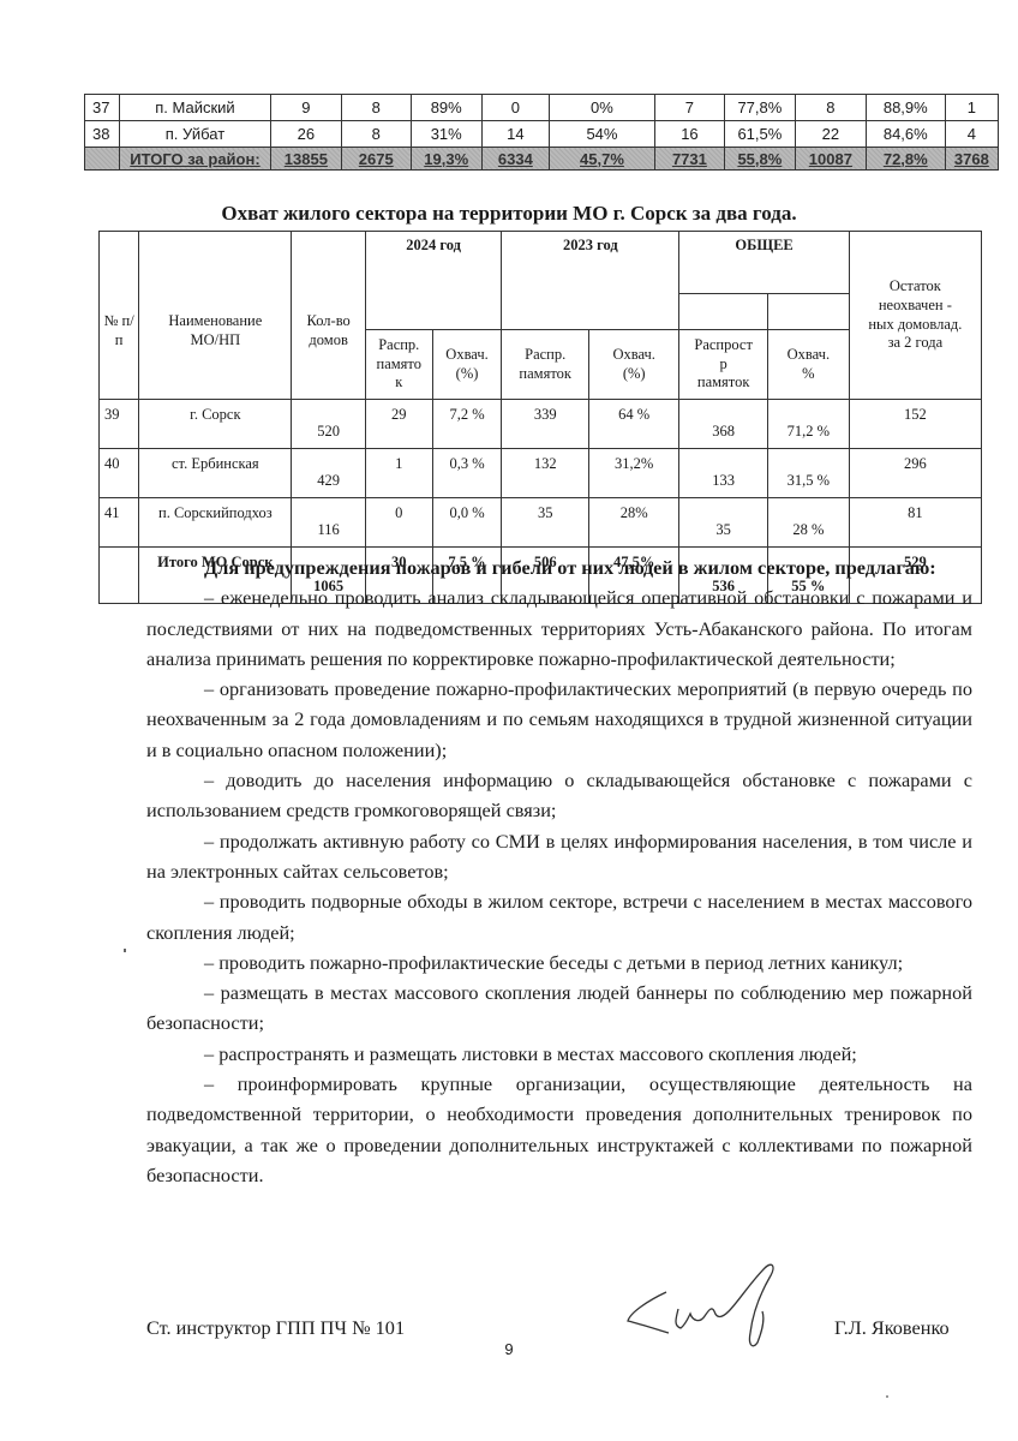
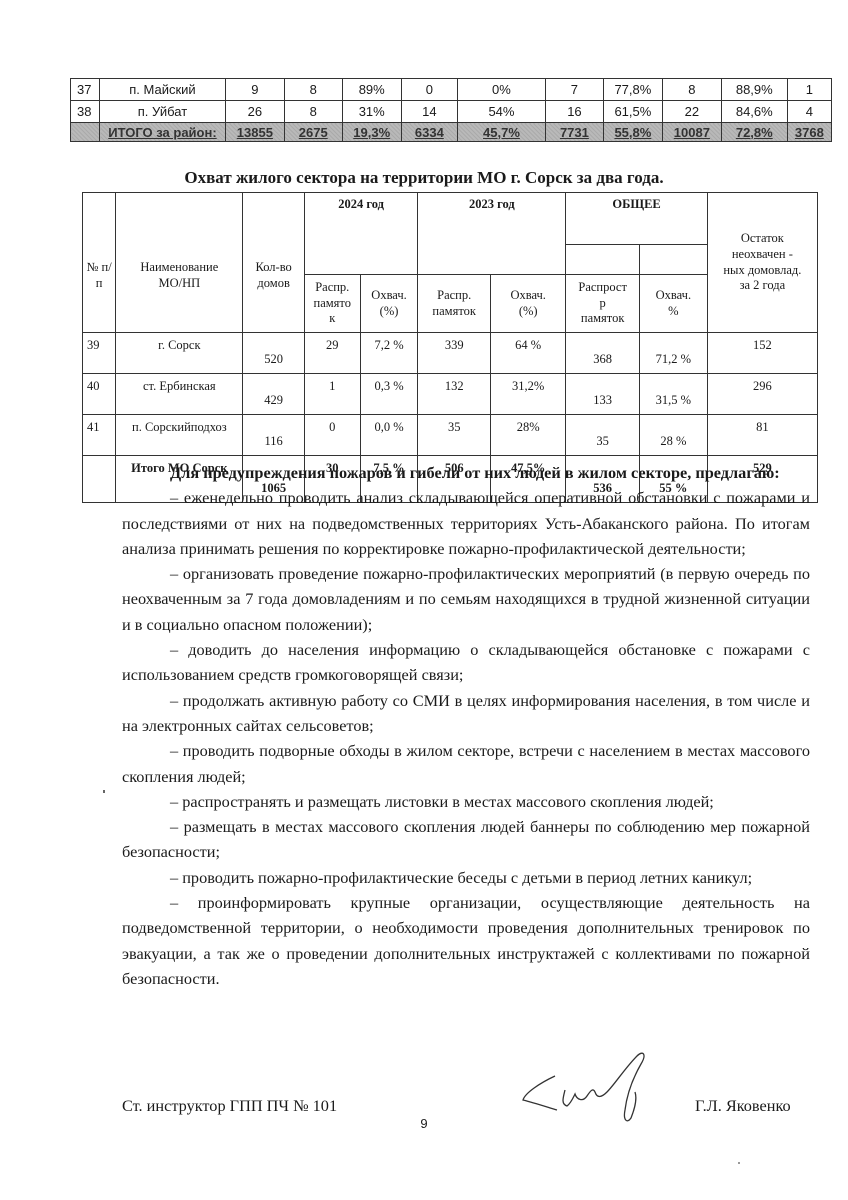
  37	п. Майский	9	8	89%	0	0%	7	77,8%	8	88,9%	1
  38	п. Уйбат	26	8	31%	14	54%	16	61,5%	22	84,6%	4
  	ИТОГО за район:	13855	2675	19,3%	6334	45,7%	7731	55,8%	10087	72,8%	3768
  Охват жилого сектора на территории МО г. Сорск за два года.
  № п/п	Наименование МО/НП	Кол-во домов	2024 год	2023 год	ОБЩЕЕ	Остаток неохвачен - ных домовлад. за 2 года
  Распр. памято к	Охвач. (%)	Распр. памяток	Охвач. (%)	Распрост р памяток	Охвач. %
  39	г. Сорск	520	29	7,2 %	339	64 %	368	71,2 %	152
  40	ст. Ербинская	429	1	0,3 %	132	31,2%	133	31,5 %	296
  41	п. Сорскийподхоз	116	0	0,0 %	35	28%	35	28 %	81
  	Итого МО Сорск	1065	30	7,5 %	506	47,5%	536	55 %	529
  Для предупреждения пожаров и гибели от них людей в жилом секторе, предлагаю:
  – еженедельно проводить анализ складывающейся оперативной обстановки с пожарами и последствиями от них на подведомственных территориях Усть-Абаканского района. По итогам анализа принимать решения по корректировке пожарно-профилактической деятельности;
- – организовать проведение пожарно-профилактических мероприятий (в первую очередь по неохваченным за 2 года домовладениям и по семьям находящихся в трудной жизненной ситуации и в социально опасном положении);
+ – организовать проведение пожарно-профилактических мероприятий (в первую очередь по неохваченным за 7 года домовладениям и по семьям находящихся в трудной жизненной ситуации и в социально опасном положении);
  – доводить до населения информацию о складывающейся обстановке с пожарами с использованием средств громкоговорящей связи;
  – продолжать активную работу со СМИ в целях информирования населения, в том числе и на электронных сайтах сельсоветов;
  – проводить подворные обходы в жилом секторе, встречи с населением в местах массового скопления людей;
- – проводить пожарно-профилактические беседы с детьми в период летних каникул;
+ – распространять и размещать листовки в местах массового скопления людей;
  – размещать в местах массового скопления людей баннеры по соблюдению мер пожарной безопасности;
- – распространять и размещать листовки в местах массового скопления людей;
+ – проводить пожарно-профилактические беседы с детьми в период летних каникул;
  – проинформировать крупные организации, осуществляющие деятельность на подведомственной территории, о необходимости проведения дополнительных тренировок по эвакуации, а так же о проведении дополнительных инструктажей с коллективами по пожарной безопасности.
  Ст. инструктор ГПП ПЧ № 101
  Г.Л. Яковенко
  9
